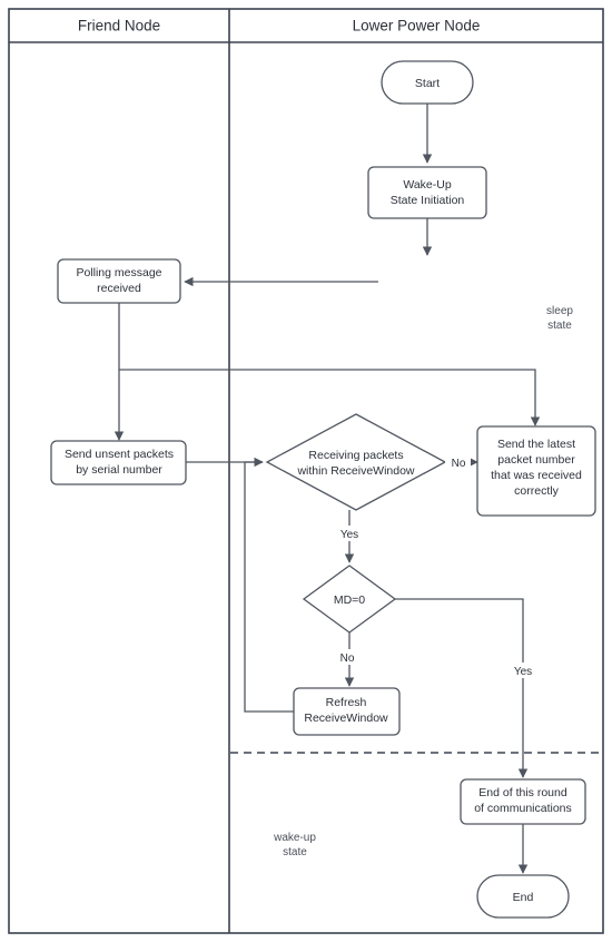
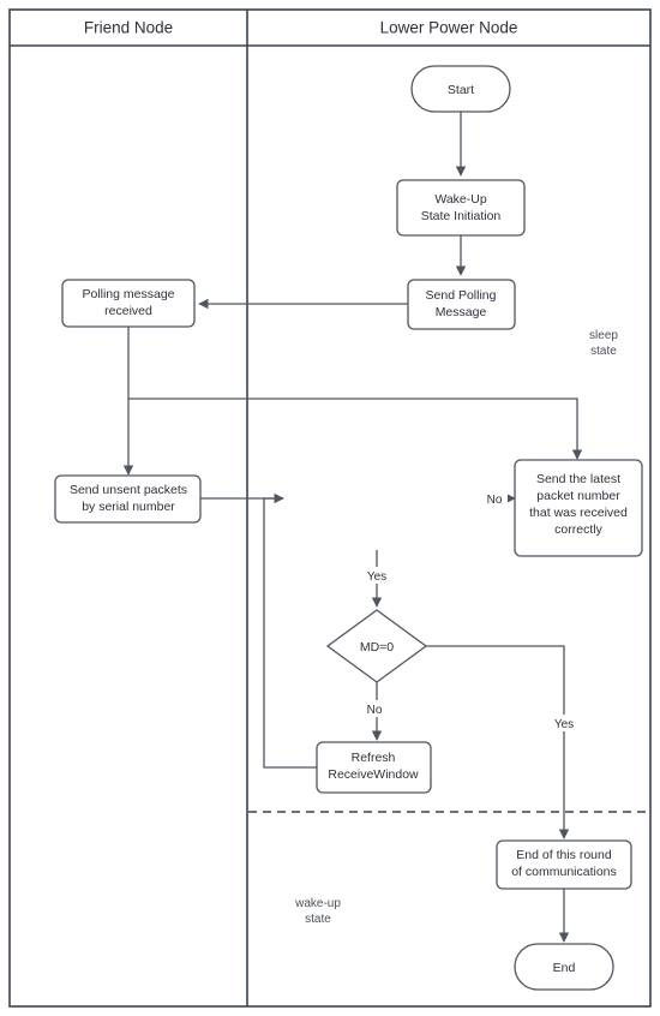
  Friend Node
  Lower Power Node
  Start
  Wake-Up
  State Initiation
+ Send Polling
+ Message
  Polling message
  received
  Send unsent packets
  by serial number
- Receiving packets
- within ReceiveWindow
  Send the latest
  packet number
  that was received
  correctly
  MD=0
  Refresh
  ReceiveWindow
  End of this round
  of communications
  End
  No
  Yes
  No
  Yes
  sleep
  state
  wake-up
  state
